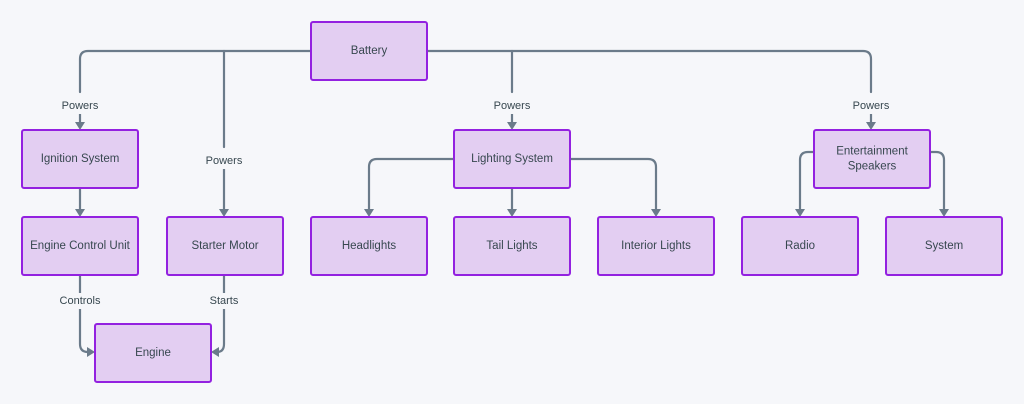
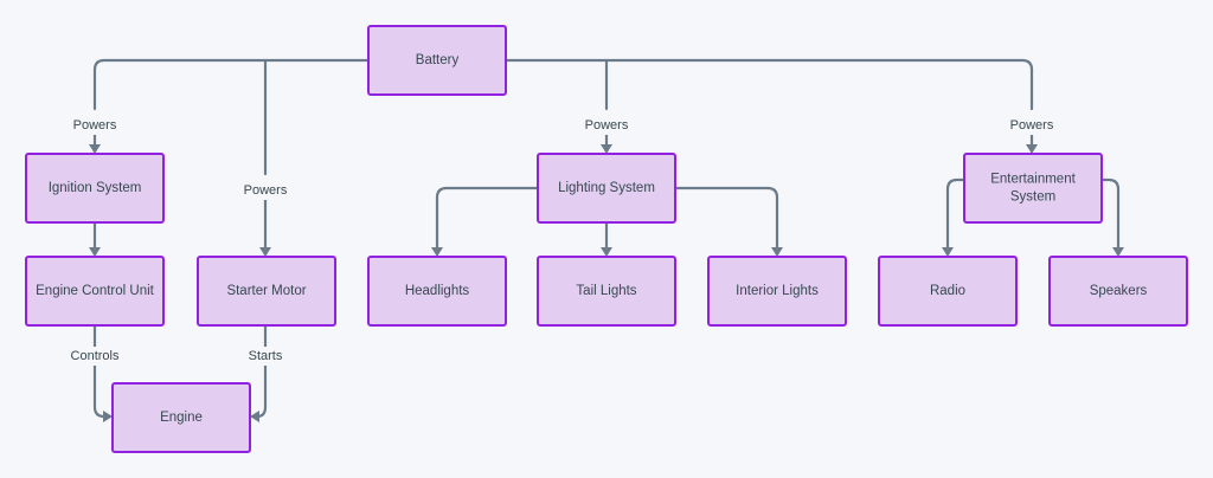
  Battery
  Ignition System
  Starter Motor
  Lighting System
  Entertainment
- Speakers
+ System
  Engine Control Unit
  Engine
  Headlights
  Tail Lights
  Interior Lights
  Radio
- System
+ Speakers
  Powers
  Powers
  Powers
  Powers
  Controls
  Starts
